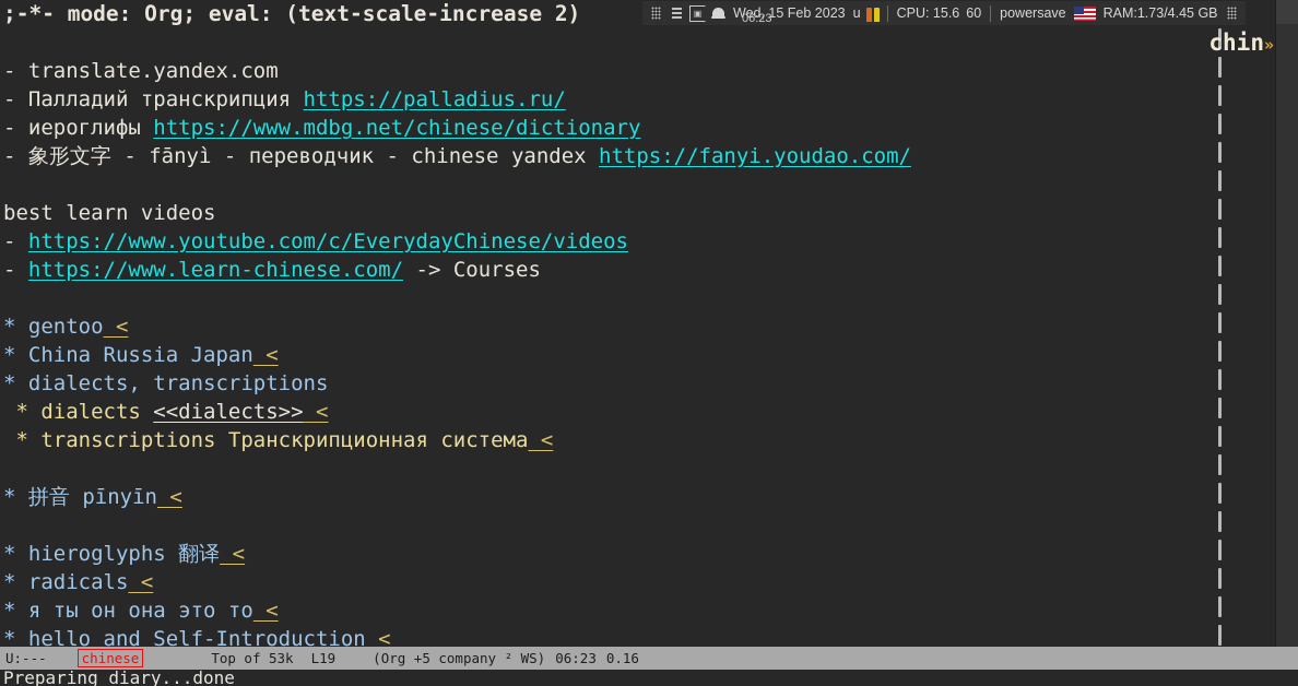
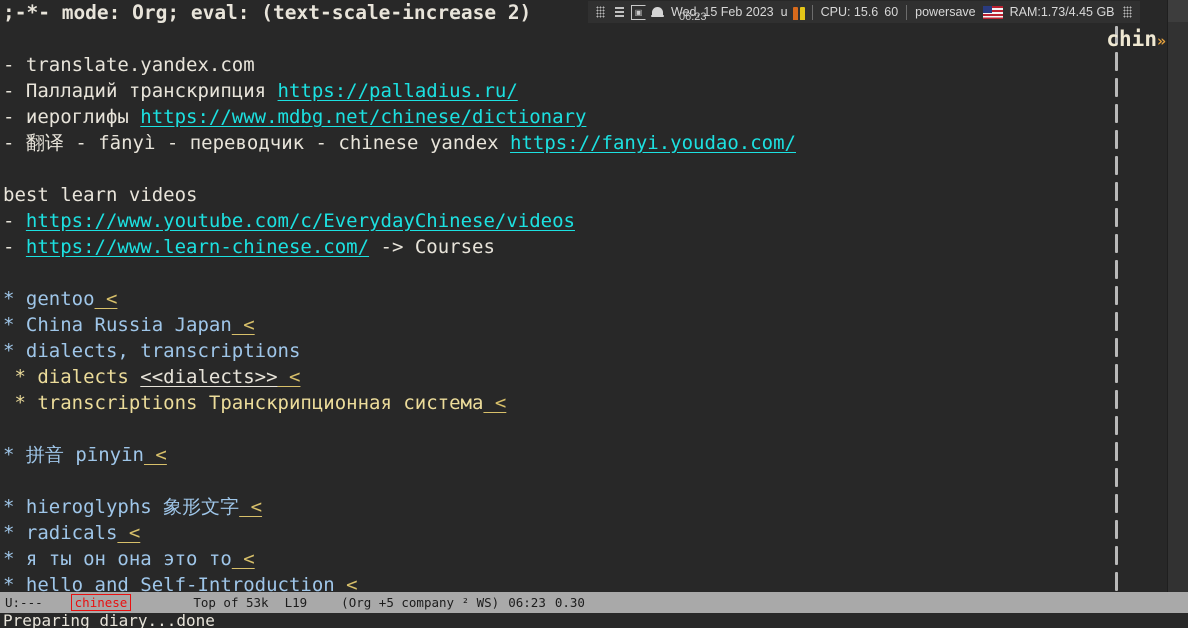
  ;-*- mode: Org; eval: (text-scale-increase 2)
  - translate.yandex.com
  - Палладий транскрипция https://palladius.ru/
  - иероглифы https://www.mdbg.net/chinese/dictionary
- - 象形文字 - fānyì - переводчик - chinese yandex https://fanyi.youdao.com/
+ - 翻译 - fānyì - переводчик - chinese yandex https://fanyi.youdao.com/
  best learn videos
  - https://www.youtube.com/c/EverydayChinese/videos
  - https://www.learn-chinese.com/ -> Courses
  * gentoo <
  * China Russia Japan <
  * dialects, transcriptions
  * dialects <<dialects>> <
  * transcriptions Транскрипционная система <
  * 拼音 pīnyīn <
- * hieroglyphs 翻译 <
+ * hieroglyphs 象形文字 <
  * radicals <
  * я ты он она это то <
  * hello and Self-Introduction <
  ▣
  Wed, 15 Feb 2023
  06:23
  u
  CPU: 15.6
  60
  powersave
  RAM:1.73/4.45 GB
  U:---
  chinese
  Top of 53k
  L19
  (Org +5 company ² WS)
  06:23
- 0.16
+ 0.30
  Preparing diary...done
  chin»
